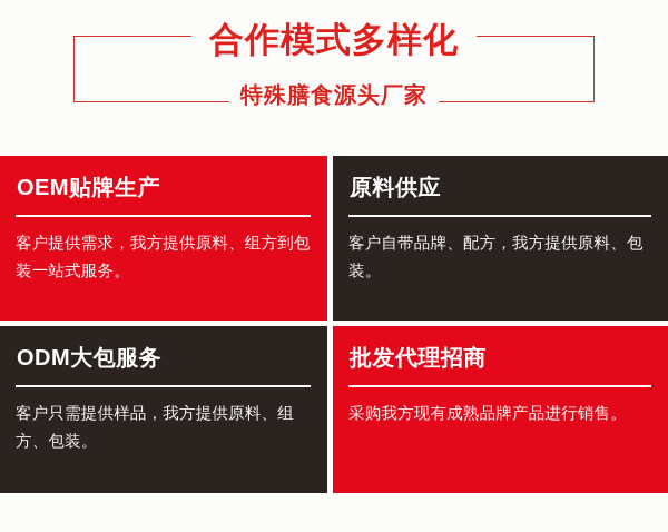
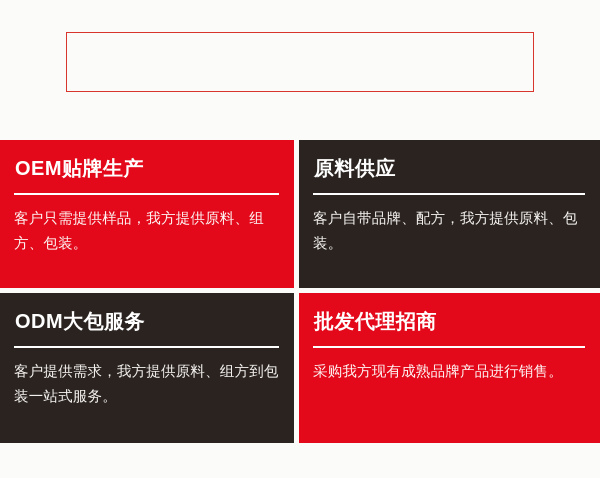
- 合作模式多样化
- 特殊膳食源头厂家
  OEM贴牌生产
- 客户提供需求，我方提供原料、组方到包装一站式服务。
+ 客户只需提供样品，我方提供原料、组方、包装。
  原料供应
  客户自带品牌、配方，我方提供原料、包装。
  ODM大包服务
- 客户只需提供样品，我方提供原料、组方、包装。
+ 客户提供需求，我方提供原料、组方到包装一站式服务。
  批发代理招商
  采购我方现有成熟品牌产品进行销售。
